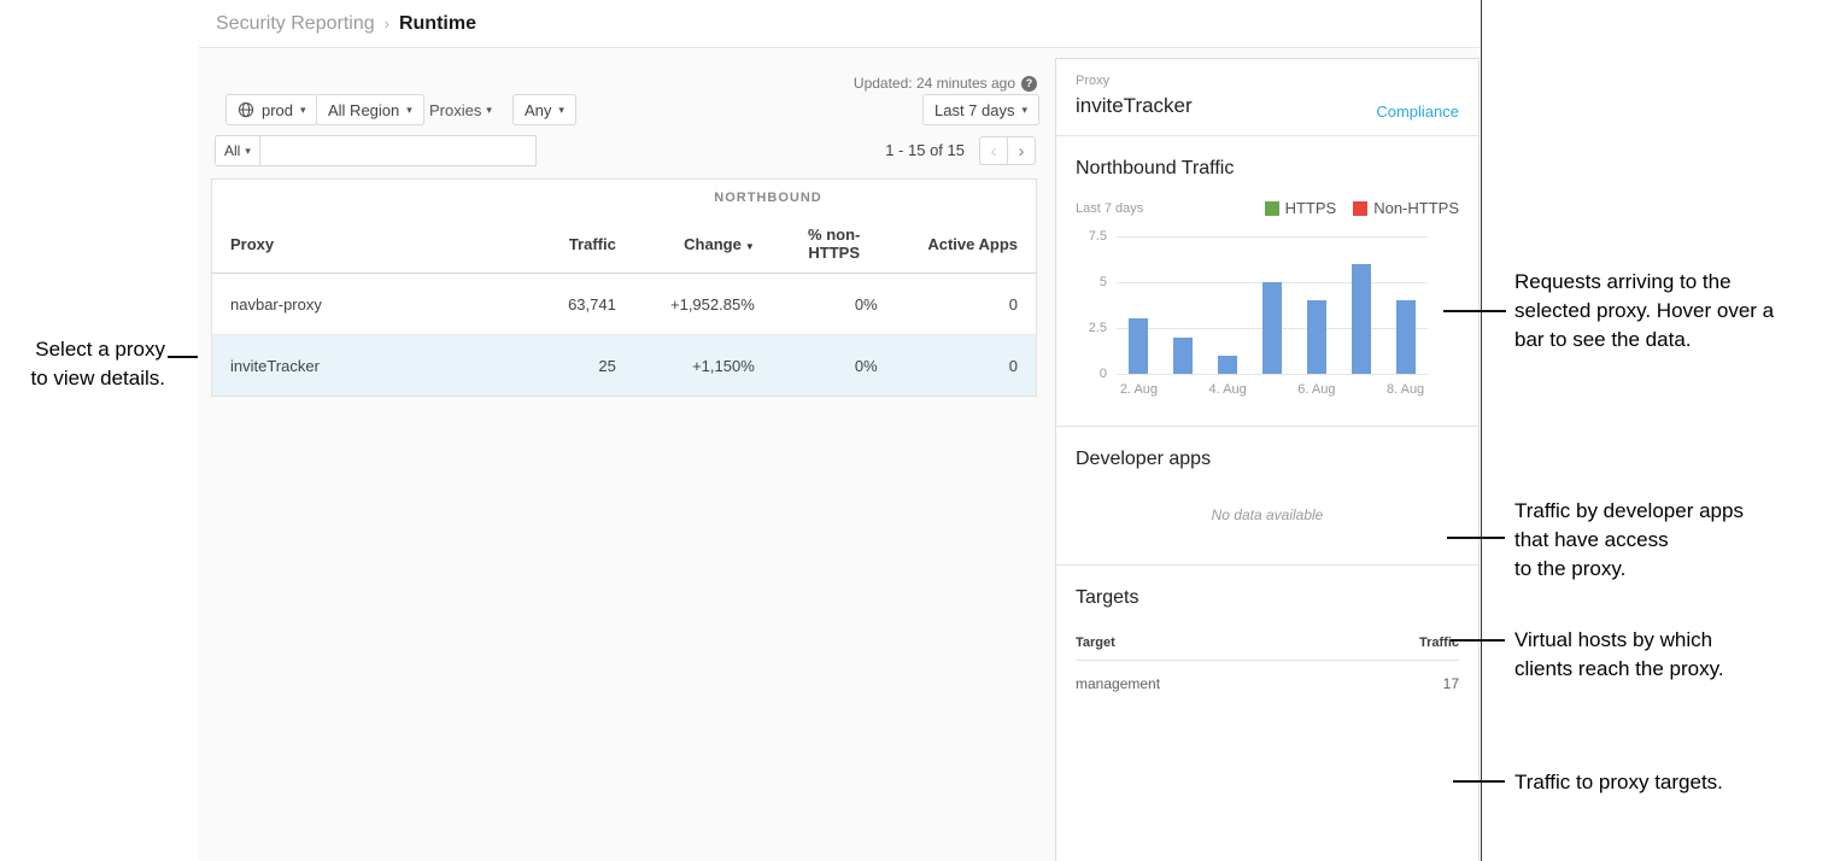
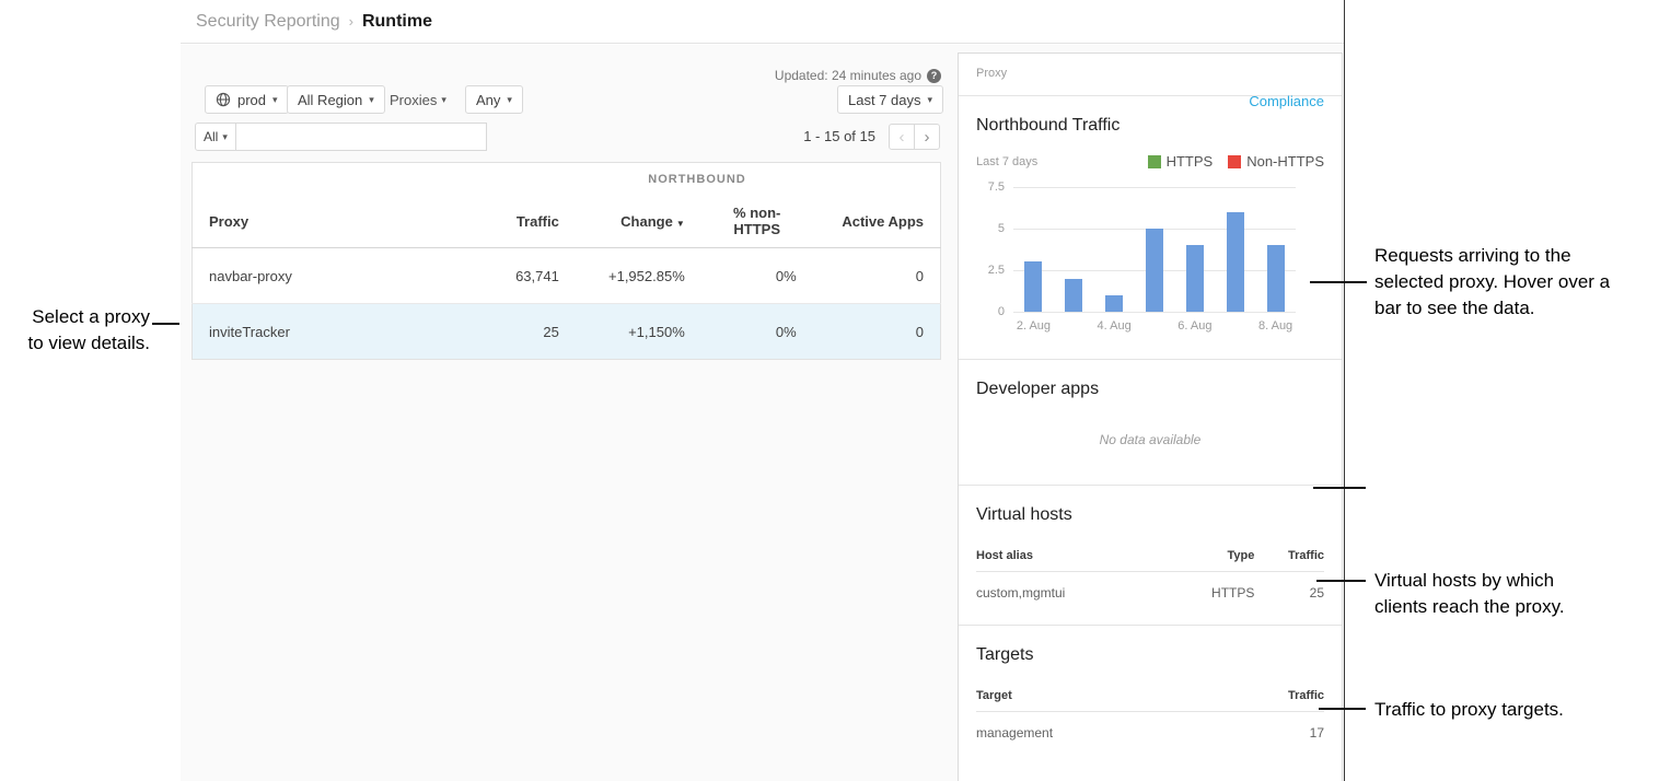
  Security Reporting
  ›
  Runtime
  prod
  ▾
  All Region
  ▾
  Proxies
  ▾
  Any
  ▾
  Updated: 24 minutes ago
  ?
  Last 7 days
  ▾
  All
  ▾
  1 - 15 of 15
  ‹
  ›
  	NORTHBOUND
  Proxy	Traffic	Change ▼	% non-HTTPS	Active Apps
  navbar-proxy	63,741	+1,952.85%	0%	0
  inviteTracker	25	+1,150%	0%	0
  Proxy
- inviteTracker
  Compliance
  Northbound Traffic
  Last 7 days
  HTTPS
  Non-HTTPS
  0
  2.5
  5
  7.5
  2. Aug
  4. Aug
  6. Aug
  8. Aug
  Developer apps
  No data available
+ Virtual hosts
+ Host alias	Type	Traffic
+ custom,mgmtui	HTTPS	25
  Targets
  Target	Traffic
  management	17
  Select a proxy
  to view details.
  Requests arriving to the
  selected proxy. Hover over a
  bar to see the data.
- Traffic by developer apps
- that have access
- to the proxy.
  Virtual hosts by which
  clients reach the proxy.
  Traffic to proxy targets.
